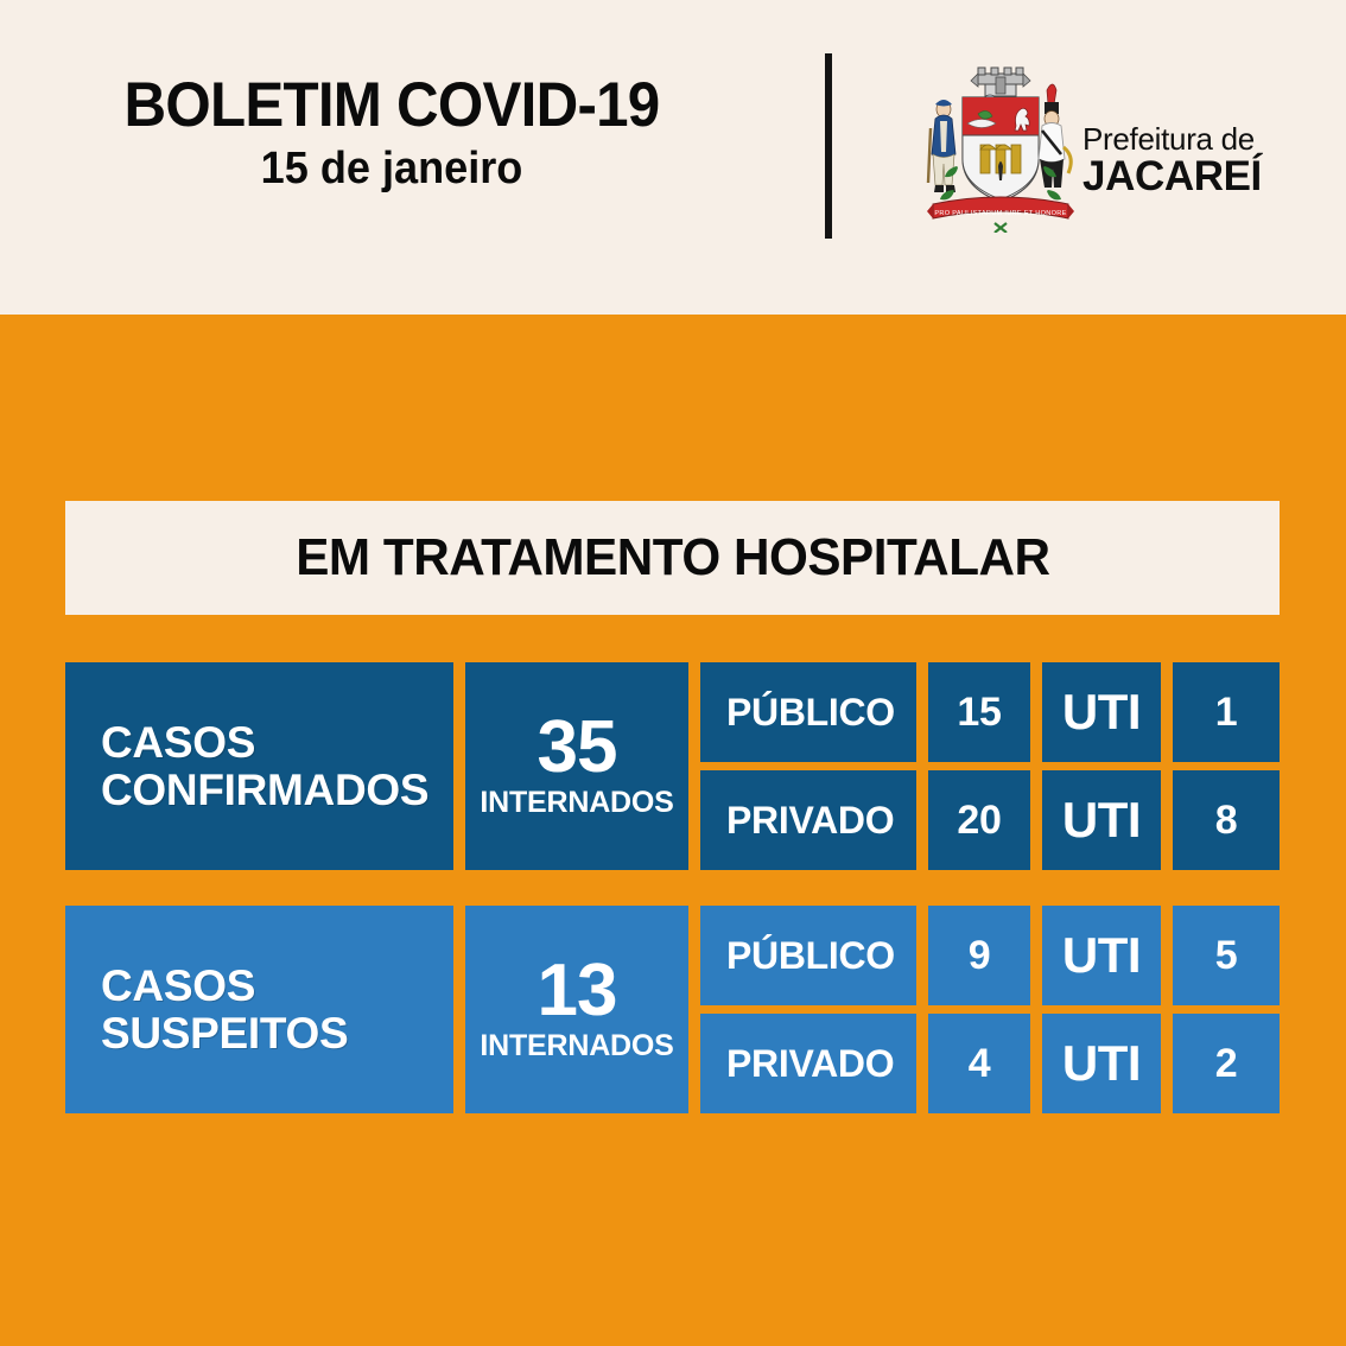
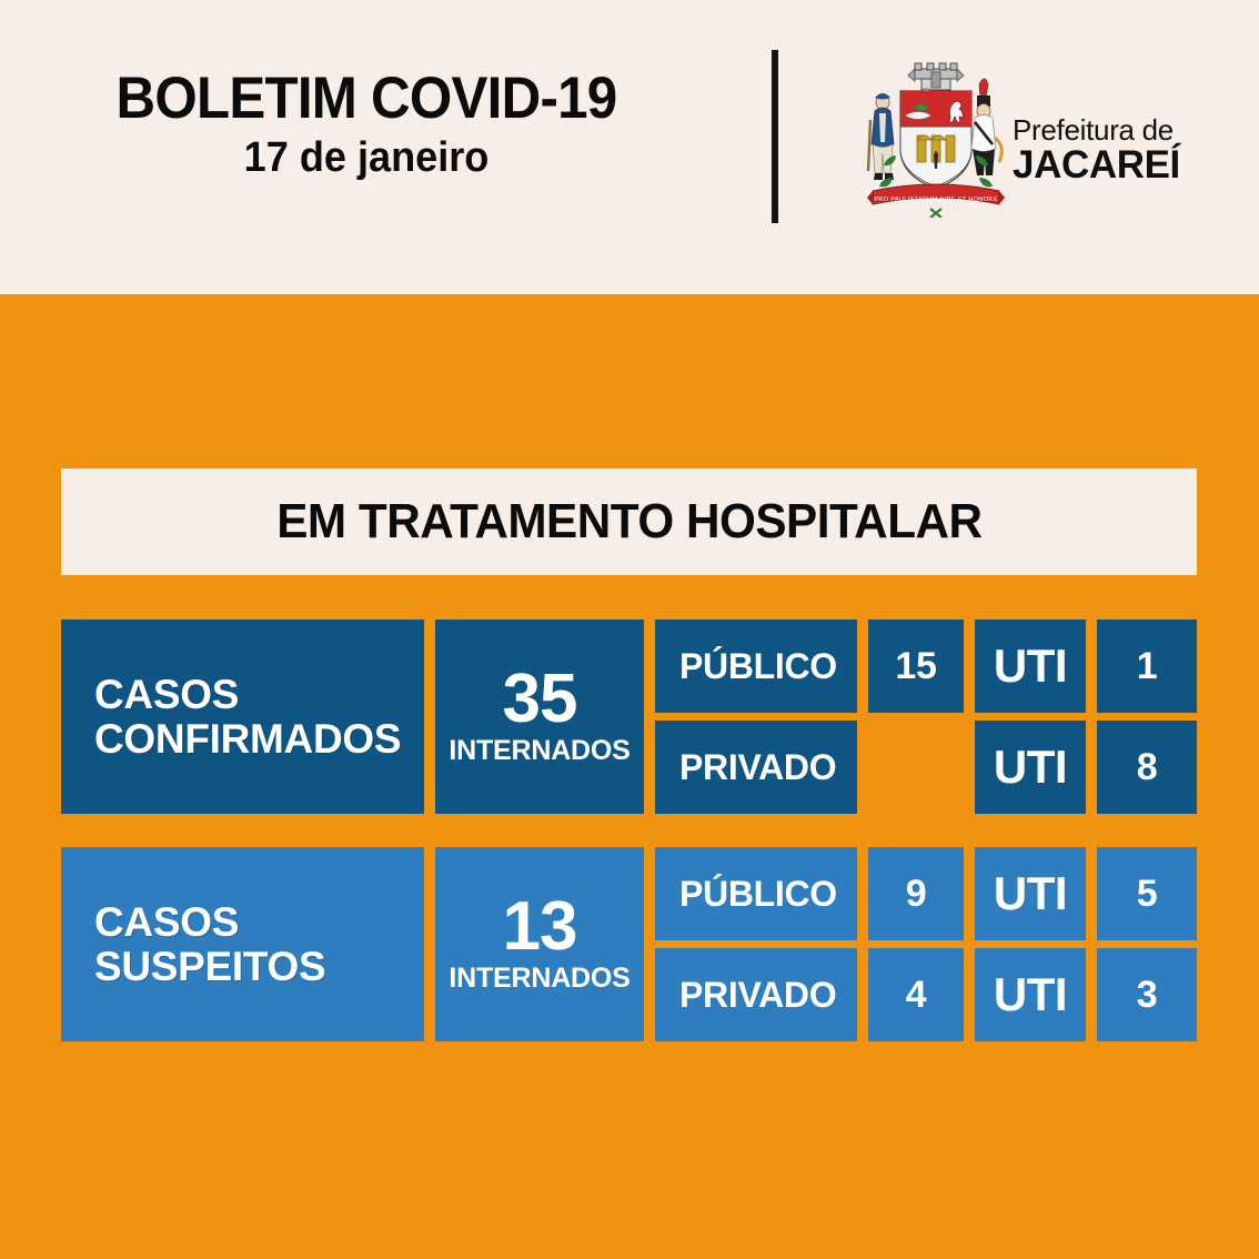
  BOLETIM COVID-19
- 15 de janeiro
+ 17 de janeiro
  Prefeitura de
  JACAREÍ
  EM TRATAMENTO HOSPITALAR
  CASOS
  CONFIRMADOS
  35
  INTERNADOS
  PÚBLICO
  15
  UTI
  1
  PRIVADO
- 20
  UTI
  8
  CASOS
  SUSPEITOS
  13
  INTERNADOS
  PÚBLICO
  9
  UTI
  5
  PRIVADO
  4
  UTI
- 2
+ 3
